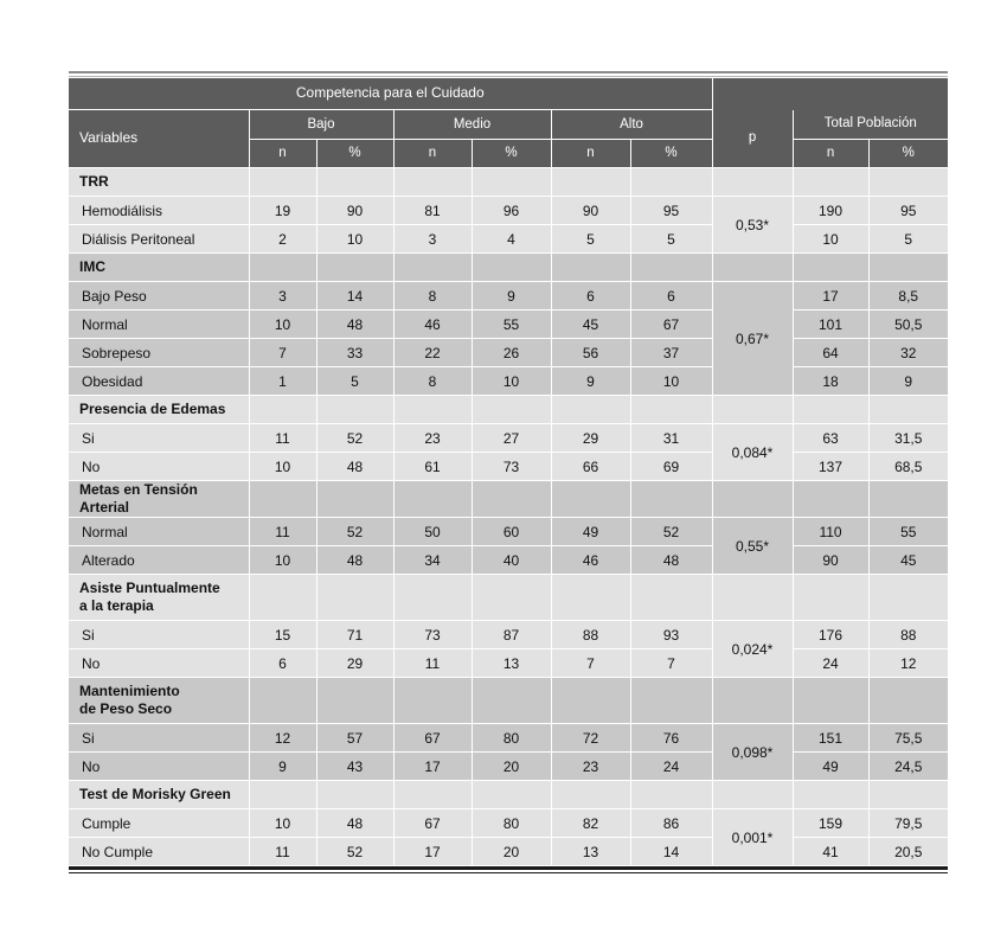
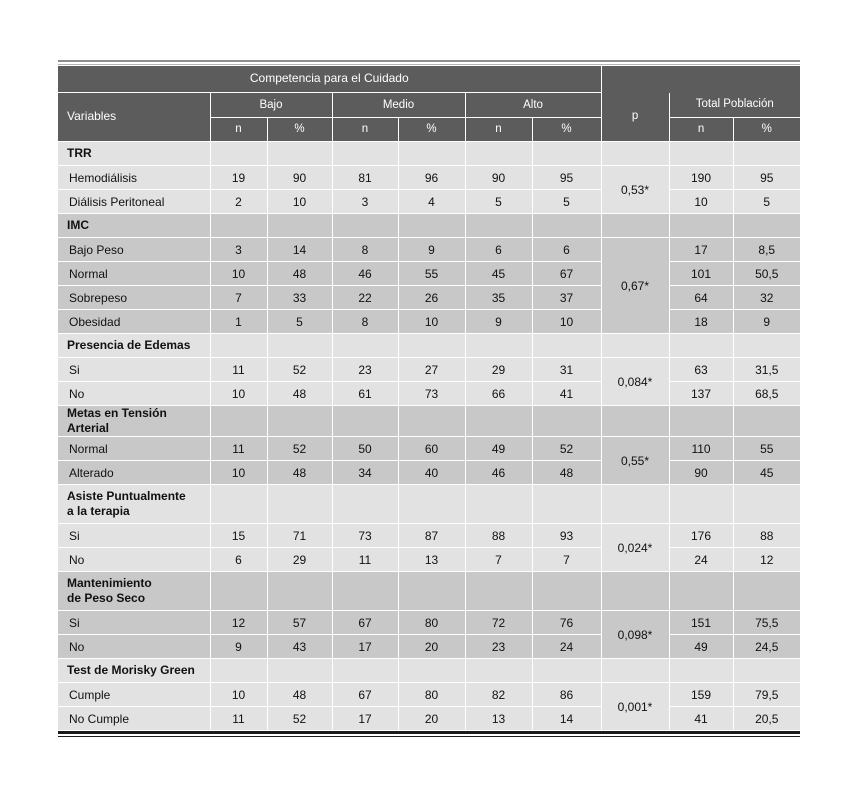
  Competencia para el Cuidado
  Variables	Bajo	Medio	Alto	p	Total Población
  n	%	n	%	n	%	n	%
  TRR
  Hemodiálisis	19	90	81	96	90	95	0,53*	190	95
  Diálisis Peritoneal	2	10	3	4	5	5	10	5
  IMC
  Bajo Peso	3	14	8	9	6	6	0,67*	17	8,5
  Normal	10	48	46	55	45	67	101	50,5
- Sobrepeso	7	33	22	26	56	37	64	32
+ Sobrepeso	7	33	22	26	35	37	64	32
  Obesidad	1	5	8	10	9	10	18	9
  Presencia de Edemas
  Si	11	52	23	27	29	31	0,084*	63	31,5
- No	10	48	61	73	66	69	137	68,5
+ No	10	48	61	73	66	41	137	68,5
  Metas en Tensión Arterial
  Normal	11	52	50	60	49	52	0,55*	110	55
  Alterado	10	48	34	40	46	48	90	45
  Asiste Puntualmentea la terapia
  Si	15	71	73	87	88	93	0,024*	176	88
  No	6	29	11	13	7	7	24	12
  Mantenimientode Peso Seco
  Si	12	57	67	80	72	76	0,098*	151	75,5
  No	9	43	17	20	23	24	49	24,5
  Test de Morisky Green
  Cumple	10	48	67	80	82	86	0,001*	159	79,5
  No Cumple	11	52	17	20	13	14	41	20,5
